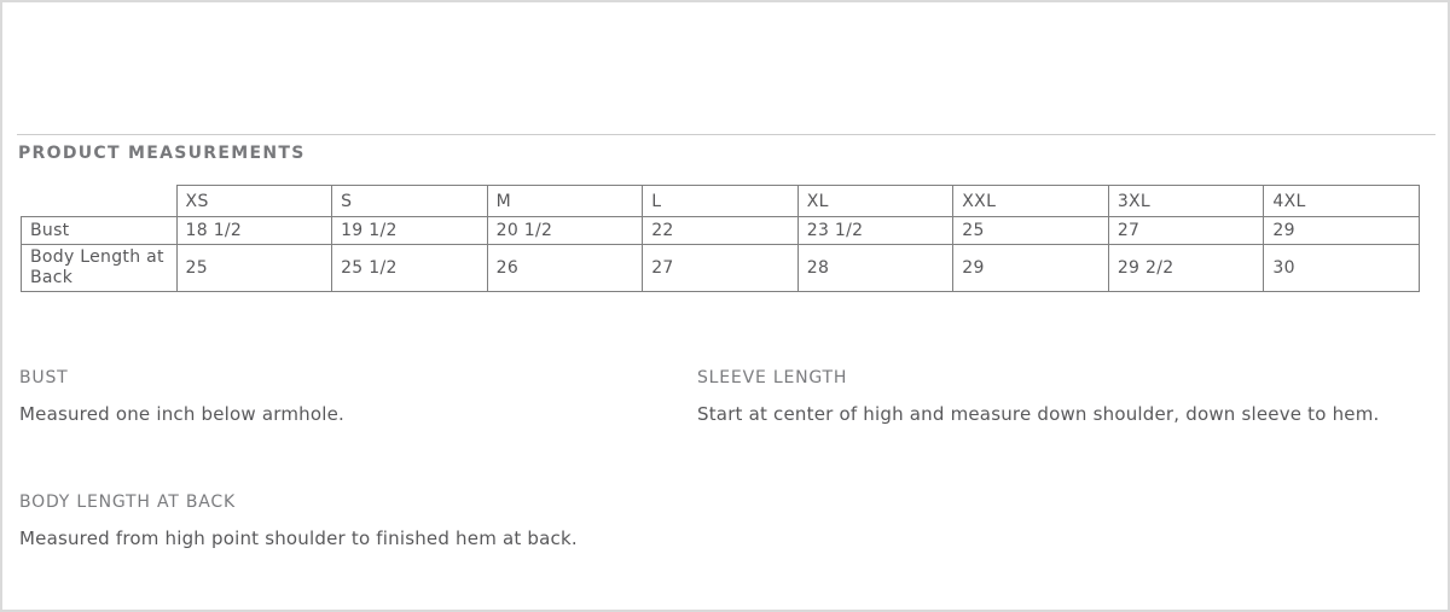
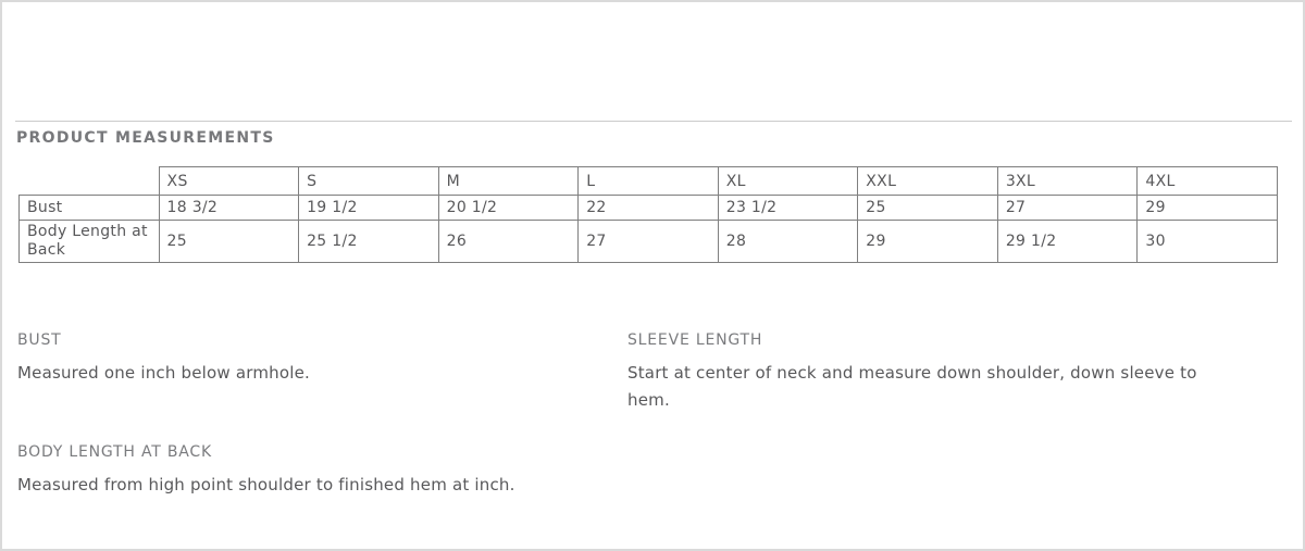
  PRODUCT MEASUREMENTS
  	XS	S	M	L	XL	XXL	3XL	4XL
- Bust	18 1/2	19 1/2	20 1/2	22	23 1/2	25	27	29
+ Bust	18 3/2	19 1/2	20 1/2	22	23 1/2	25	27	29
- Body Length at Back	25	25 1/2	26	27	28	29	29 2/2	30
+ Body Length at Back	25	25 1/2	26	27	28	29	29 1/2	30
  BUST
  Measured one inch below armhole.
  SLEEVE LENGTH
- Start at center of high and measure down shoulder, down sleeve to hem.
+ Start at center of neck and measure down shoulder, down sleeve to hem.
  BODY LENGTH AT BACK
- Measured from high point shoulder to finished hem at back.
+ Measured from high point shoulder to finished hem at inch.
